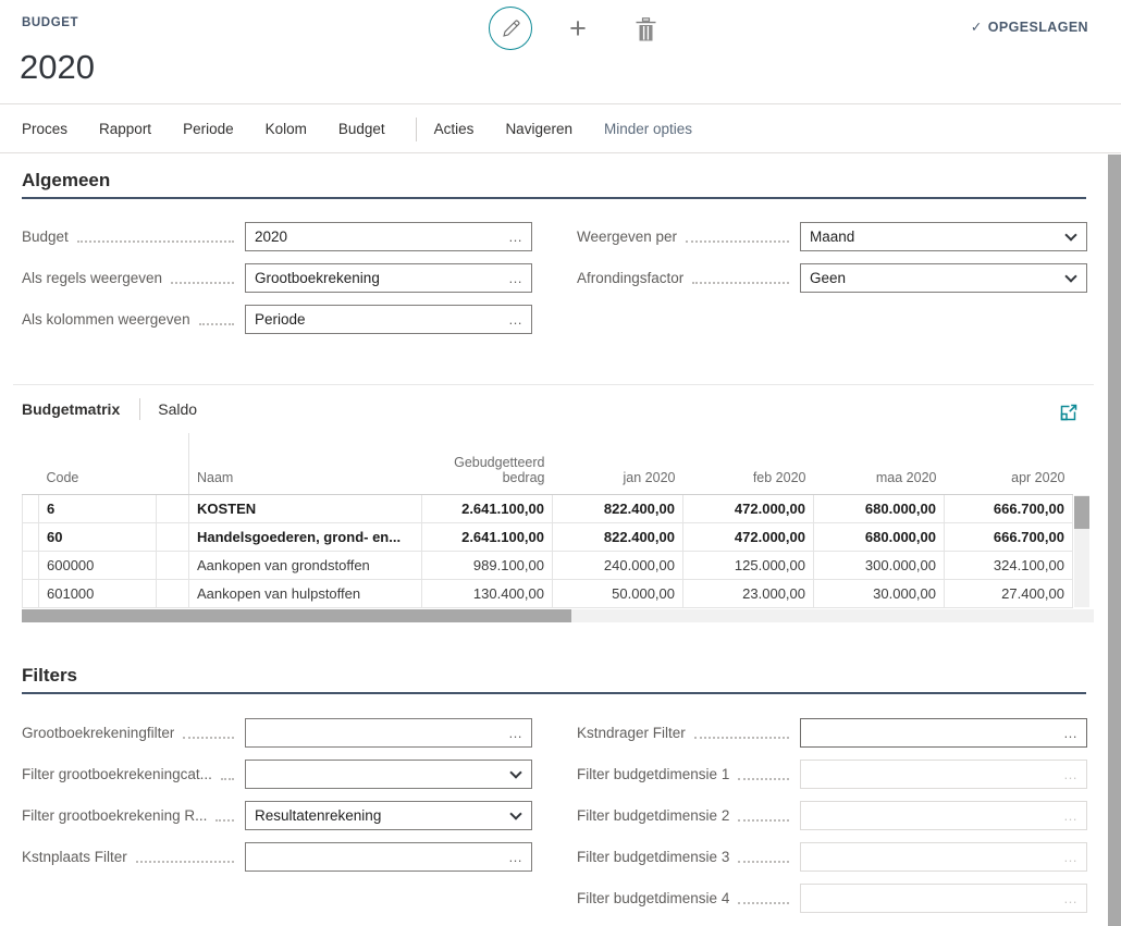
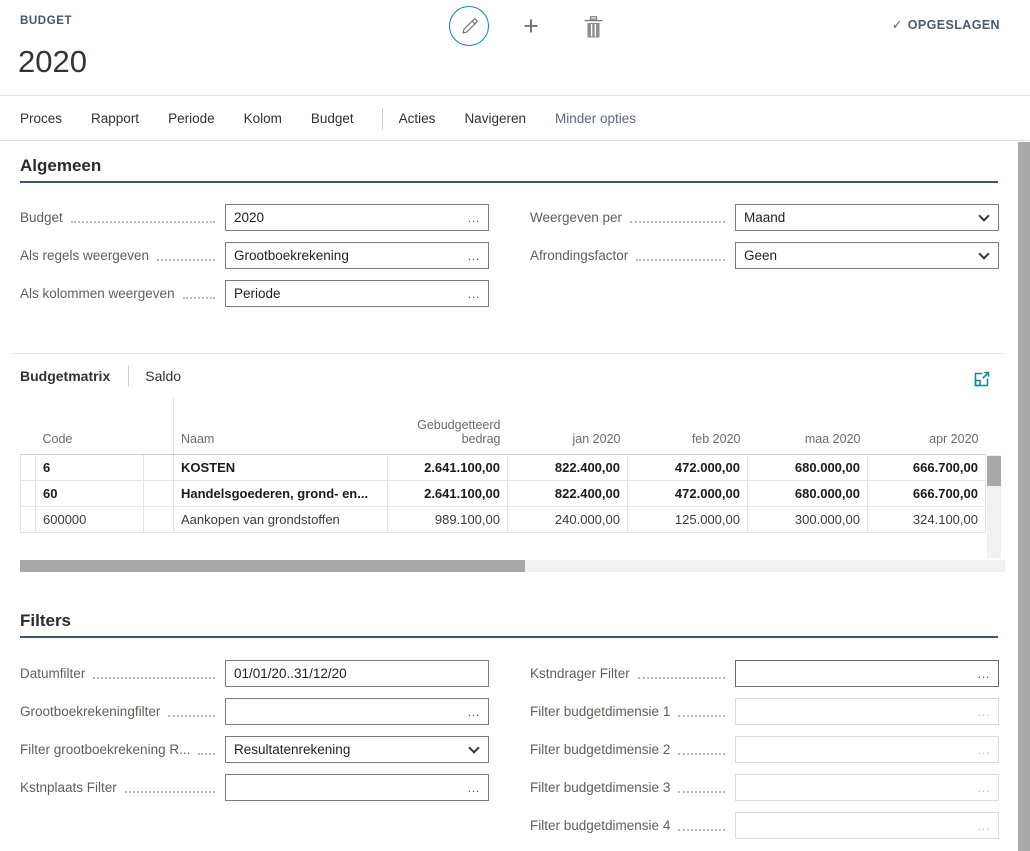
  BUDGET
  2020
  +
  ✓
  OPGESLAGEN
  Proces
  Rapport
  Periode
  Kolom
  Budget
  Acties
  Navigeren
  Minder opties
  Algemeen
  Budget
  2020
  …
  Als regels weergeven
  Grootboekrekening
  …
  Als kolommen weergeven
  Periode
  …
  Weergeven per
  Maand
  Afrondingsfactor
  Geen
  Budgetmatrix
  Saldo
  	Code		Naam	Gebudgetteerd bedrag	jan 2020	feb 2020	maa 2020	apr 2020
  	6		KOSTEN	2.641.100,00	822.400,00	472.000,00	680.000,00	666.700,00
  	60		Handelsgoederen, grond- en...	2.641.100,00	822.400,00	472.000,00	680.000,00	666.700,00
  	600000		Aankopen van grondstoffen	989.100,00	240.000,00	125.000,00	300.000,00	324.100,00
- 	601000		Aankopen van hulpstoffen	130.400,00	50.000,00	23.000,00	30.000,00	27.400,00
  Filters
+ Datumfilter
+ 01/01/20..31/12/20
  Grootboekrekeningfilter
  …
- Filter grootboekrekeningcat...
  Filter grootboekrekening R...
  Resultatenrekening
  Kstnplaats Filter
  …
  Kstndrager Filter
  …
  Filter budgetdimensie 1
  …
  Filter budgetdimensie 2
  …
  Filter budgetdimensie 3
  …
  Filter budgetdimensie 4
  …
